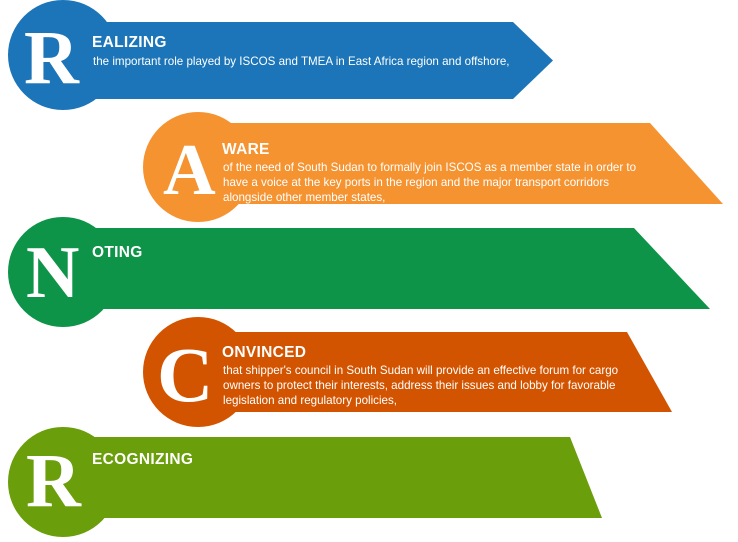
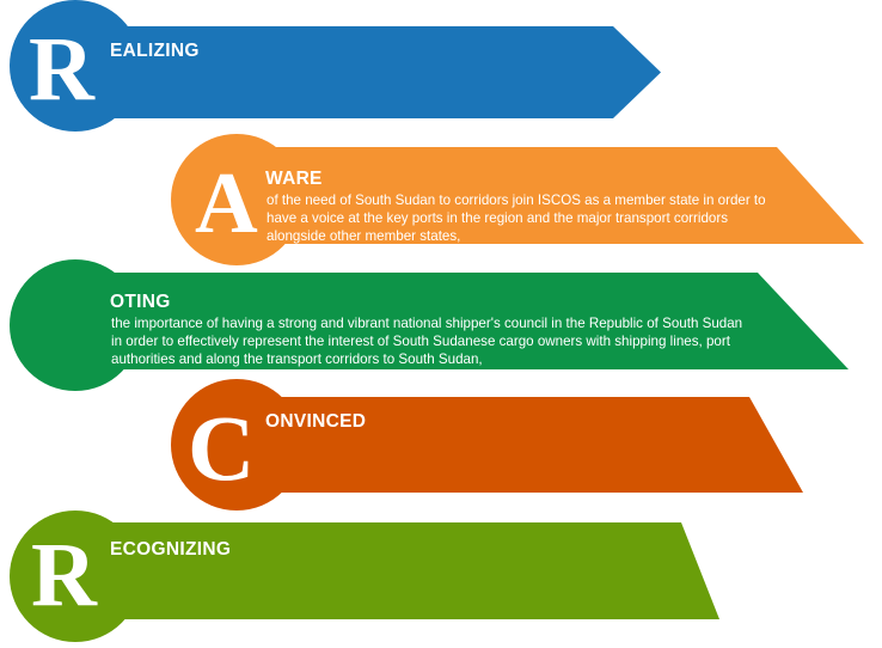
  R
  EALIZING
- the important role played by ISCOS and TMEA in East Africa region and offshore,
  A
  WARE
- of the need of South Sudan to formally join ISCOS as a member state in order to have a voice at the key ports in the region and the major transport corridors alongside other member states,
+ of the need of South Sudan to corridors join ISCOS as a member state in order to have a voice at the key ports in the region and the major transport corridors alongside other member states,
- N
  OTING
+ the importance of having a strong and vibrant national shipper's council in the Republic of South Sudan in order to effectively represent the interest of South Sudanese cargo owners with shipping lines, port authorities and along the transport corridors to South Sudan,
  C
  ONVINCED
- that shipper's council in South Sudan will provide an effective forum for cargo owners to protect their interests, address their issues and lobby for favorable legislation and regulatory policies,
  R
  ECOGNIZING
